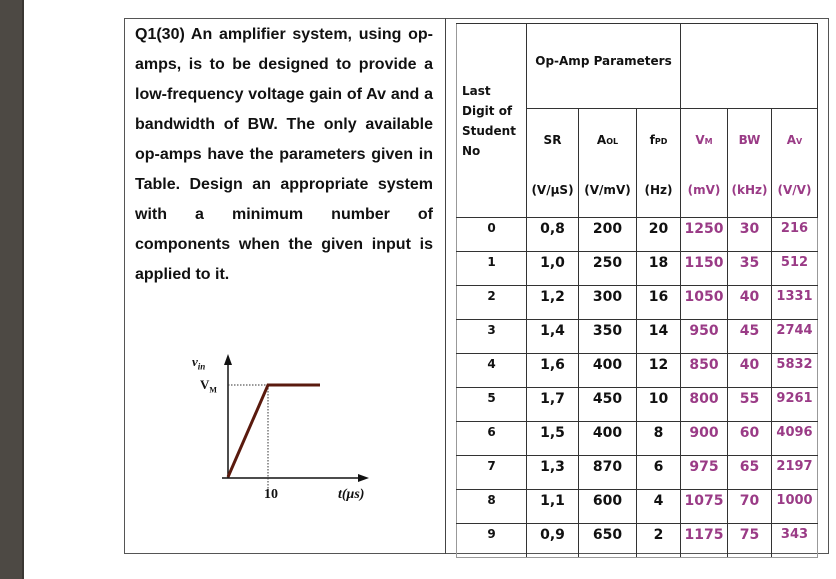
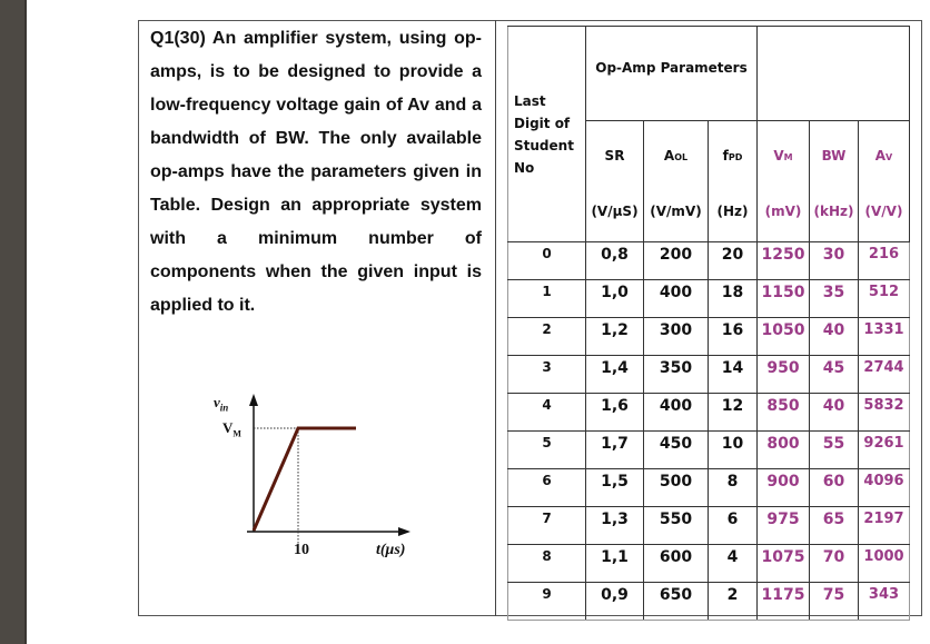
  Q1(30) An amplifier system, using op-amps, is to be designed to provide a low-frequency voltage gain of Av and a bandwidth of BW. The only available op-amps have the parameters given in Table. Design an appropriate system with a minimum number of components when the given input is applied to it.
  vin
  VM
  10
  t(μs)
  Last Digit of Student No	Op-Amp Parameters
  SR(V/μS)	AOL(V/mV)	fPD(Hz)	VM(mV)	BW(kHz)	AV(V/V)
  0	0,8	200	20	1250	30	216
- 1	1,0	250	18	1150	35	512
+ 1	1,0	400	18	1150	35	512
  2	1,2	300	16	1050	40	1331
  3	1,4	350	14	950	45	2744
  4	1,6	400	12	850	40	5832
  5	1,7	450	10	800	55	9261
- 6	1,5	400	8	900	60	4096
+ 6	1,5	500	8	900	60	4096
- 7	1,3	870	6	975	65	2197
+ 7	1,3	550	6	975	65	2197
  8	1,1	600	4	1075	70	1000
  9	0,9	650	2	1175	75	343
